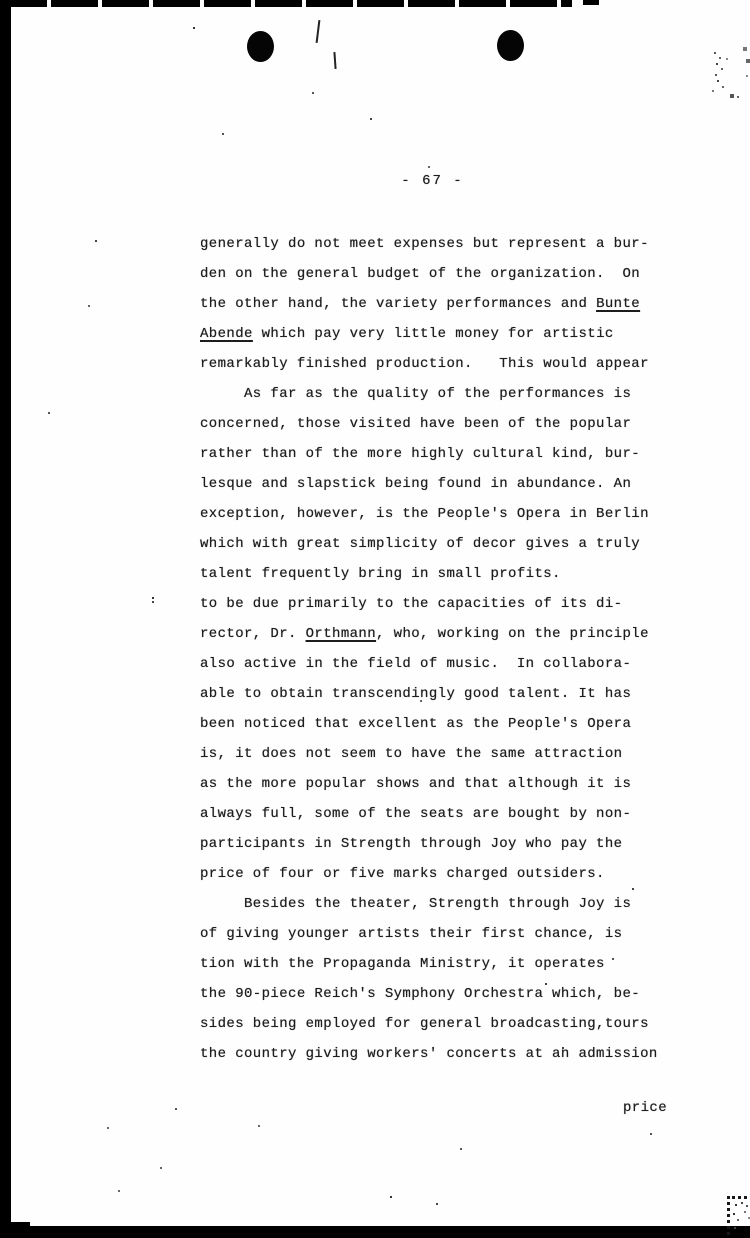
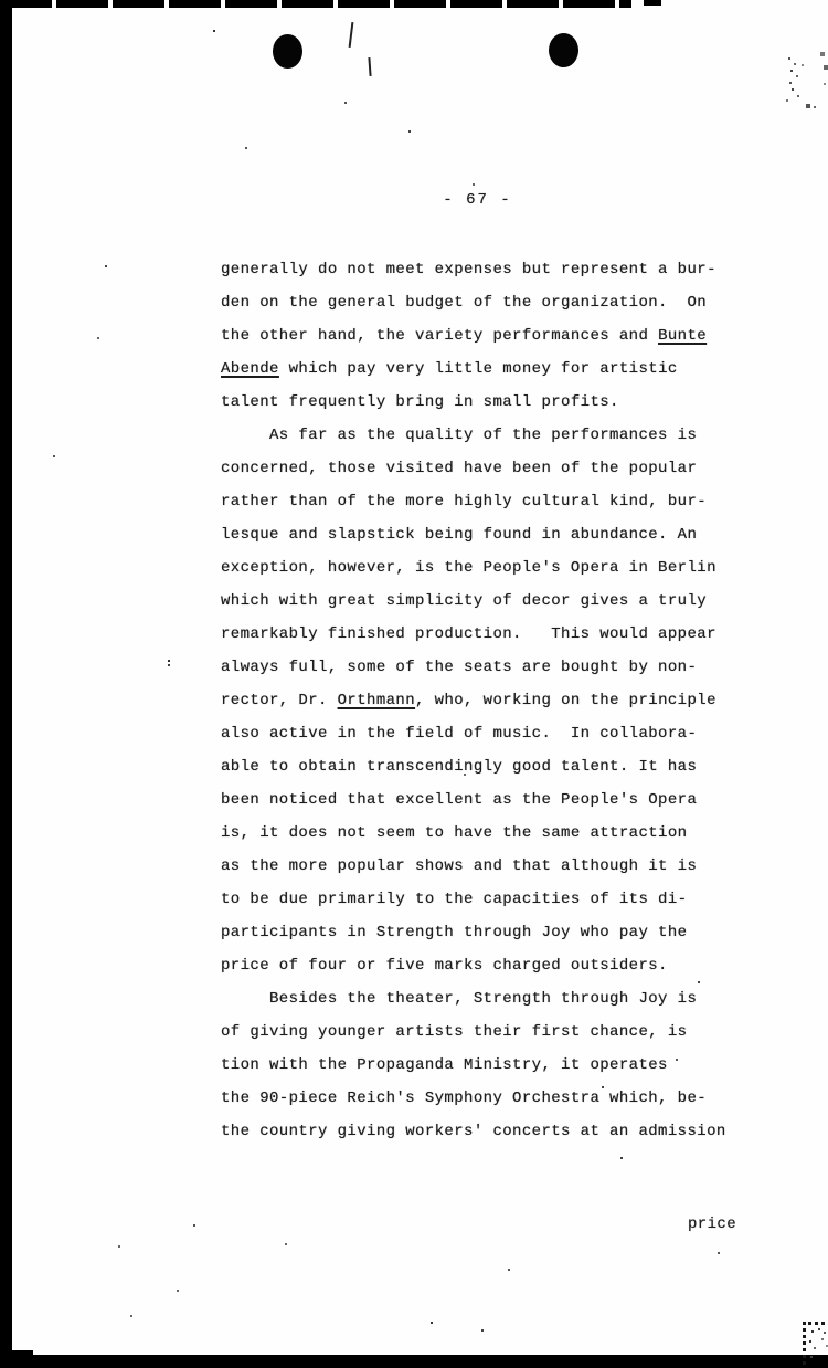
  - 67 -
  generally do not meet expenses but represent a bur-
  den on the general budget of the organization. On
  the other hand, the variety performances and Bunte
  Abende which pay very little money for artistic
- remarkably finished production. This would appear
+ talent frequently bring in small profits.
  As far as the quality of the performances is
  concerned, those visited have been of the popular
  rather than of the more highly cultural kind, bur-
  lesque and slapstick being found in abundance. An
  exception, however, is the People's Opera in Berlin
  which with great simplicity of decor gives a truly
- talent frequently bring in small profits.
+ remarkably finished production. This would appear
- to be due primarily to the capacities of its di-
+ always full, some of the seats are bought by non-
  rector, Dr. Orthmann, who, working on the principle
  also active in the field of music. In collabora-
  able to obtain transcendingly good talent. It has
  been noticed that excellent as the People's Opera
  is, it does not seem to have the same attraction
  as the more popular shows and that although it is
- always full, some of the seats are bought by non-
+ to be due primarily to the capacities of its di-
  participants in Strength through Joy who pay the
  price of four or five marks charged outsiders.
  Besides the theater, Strength through Joy is
  of giving younger artists their first chance, is
  tion with the Propaganda Ministry, it operates
  the 90-piece Reich's Symphony Orchestra which, be-
- sides being employed for general broadcasting,tours
  the country giving workers' concerts at an admission
  price
